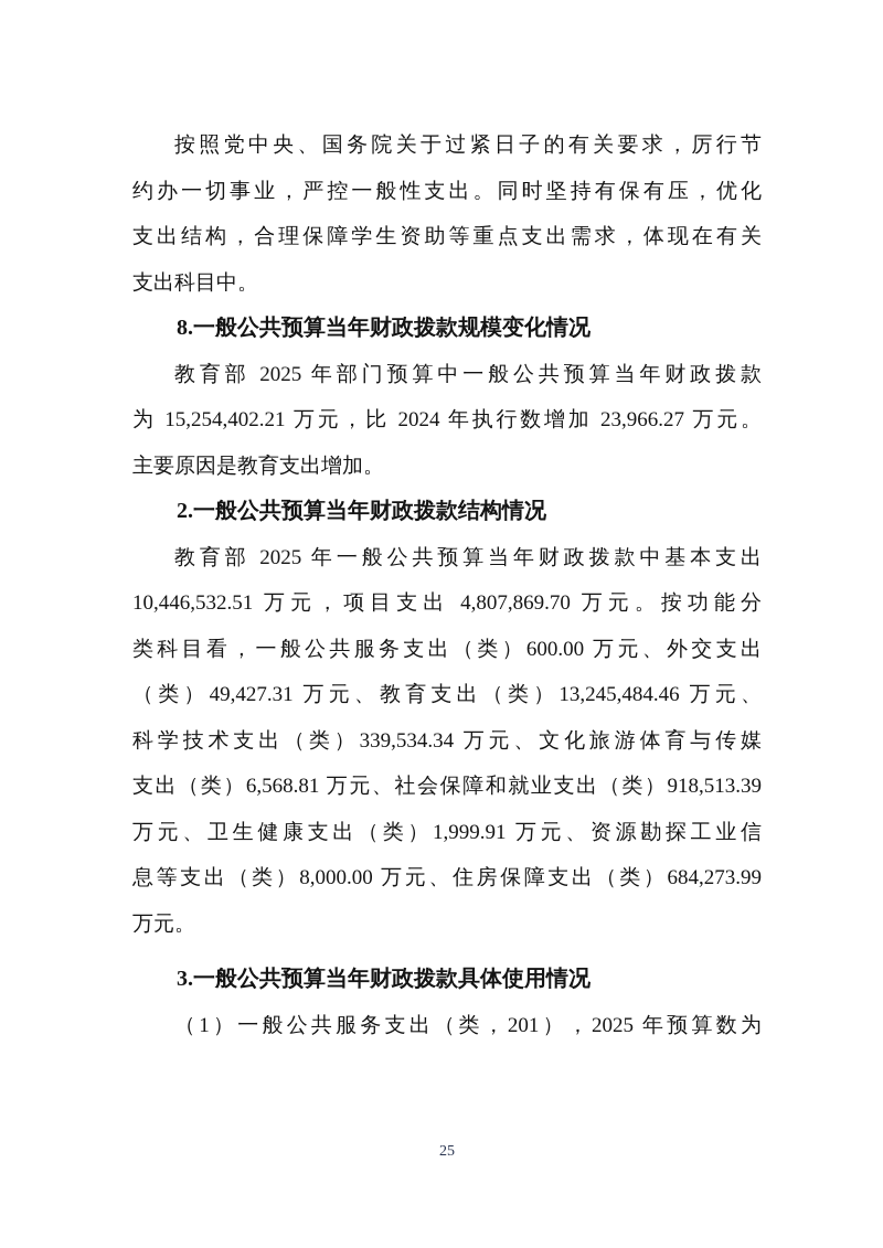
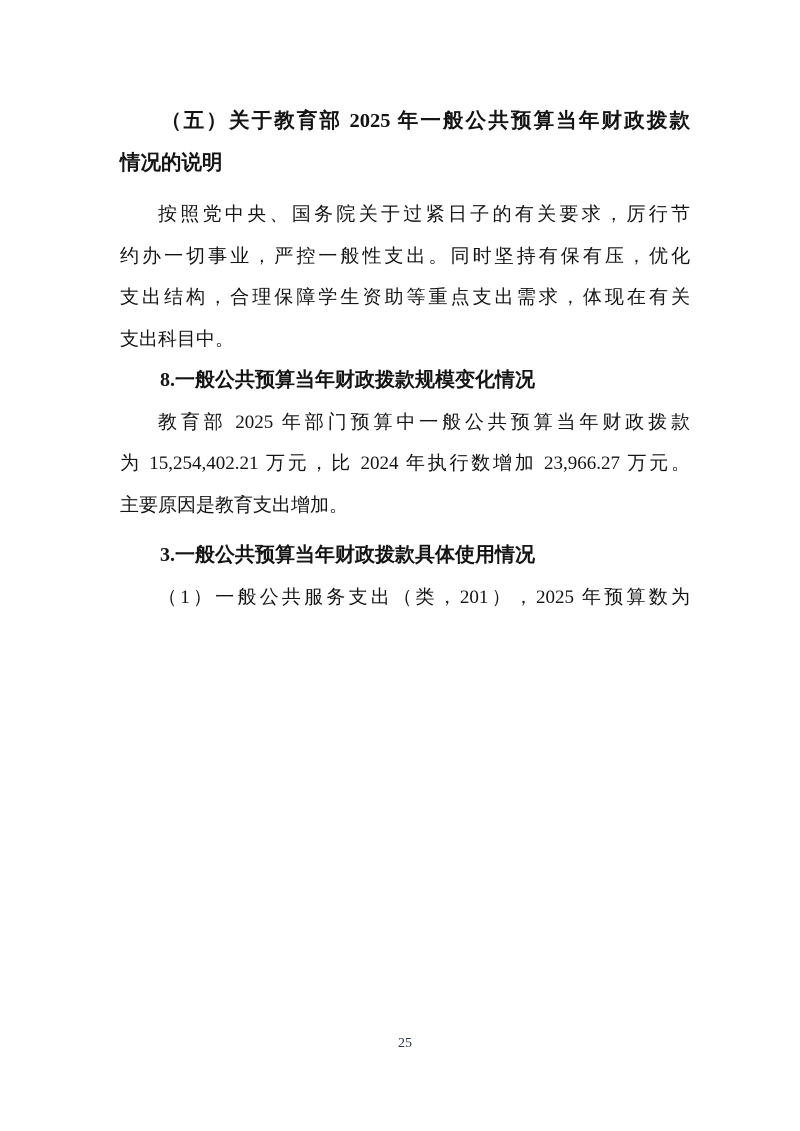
+ （五）关于教育部 2025 年一般公共预算当年财政拨款
+ 情况的说明
  按照党中央、国务院关于过紧日子的有关要求，厉行节
  约办一切事业，严控一般性支出。同时坚持有保有压，优化
  支出结构，合理保障学生资助等重点支出需求，体现在有关
  支出科目中。
  8.一般公共预算当年财政拨款规模变化情况
  教育部 2025 年部门预算中一般公共预算当年财政拨款
  为 15,254,402.21 万元，比 2024 年执行数增加 23,966.27 万元。
  主要原因是教育支出增加。
- 2.一般公共预算当年财政拨款结构情况
- 教育部 2025 年一般公共预算当年财政拨款中基本支出
- 10,446,532.51 万元，项目支出 4,807,869.70 万元。按功能分
- 类科目看，一般公共服务支出（类）600.00 万元、外交支出
- （类）49,427.31 万元、教育支出（类）13,245,484.46 万元、
- 科学技术支出（类）339,534.34 万元、文化旅游体育与传媒
- 支出（类）6,568.81 万元、社会保障和就业支出（类）918,513.39
- 万元、卫生健康支出（类）1,999.91 万元、资源勘探工业信
- 息等支出（类）8,000.00 万元、住房保障支出（类）684,273.99
- 万元。
  3.一般公共预算当年财政拨款具体使用情况
  （1）一般公共服务支出（类，201），2025 年预算数为
  25
